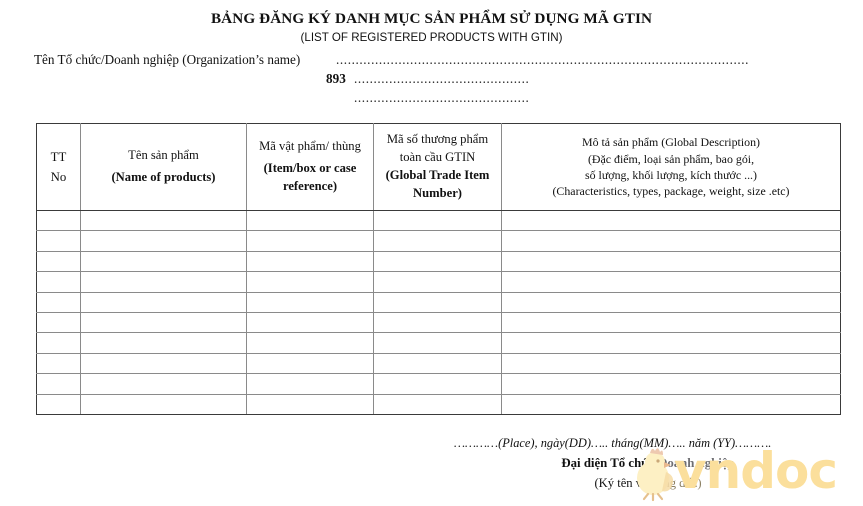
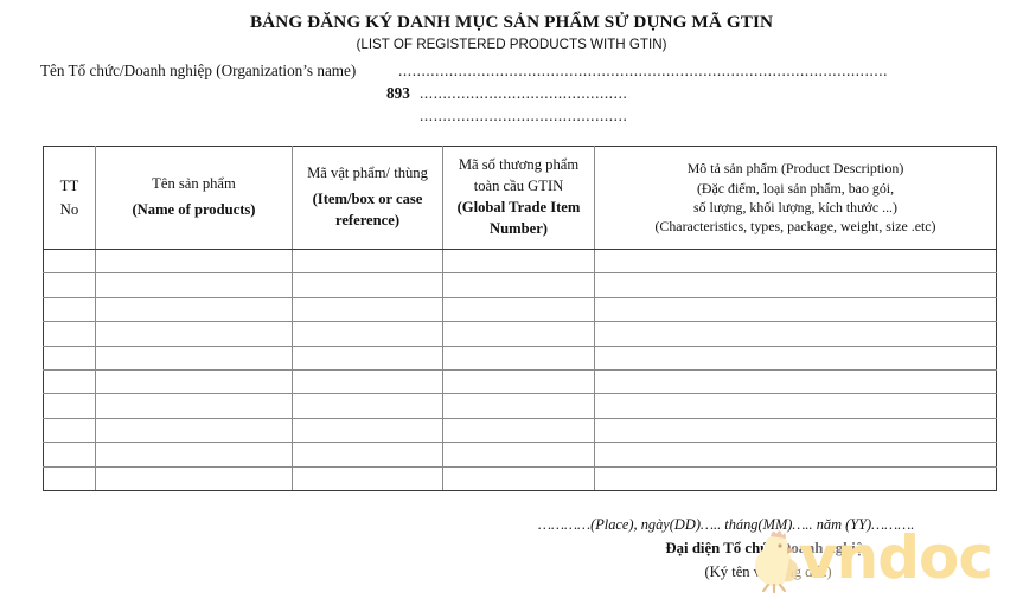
  BẢNG ĐĂNG KÝ DANH MỤC SẢN PHẨM SỬ DỤNG MÃ GTIN
  (LIST OF REGISTERED PRODUCTS WITH GTIN)
  Tên Tổ chức/Doanh nghiệp (Organization’s name)
  ..........................................................................................................
  893
  .............................................
  .............................................
- TT No	Tên sản phẩm (Name of products)	Mã vật phẩm/ thùng (Item/box or case reference)	Mã số thương phẩm toàn cầu GTIN (Global Trade Item Number)	Mô tả sản phẩm (Global Description) (Đặc điểm, loại sản phẩm, bao gói, số lượng, khối lượng, kích thước ...) (Characteristics, types, package, weight, size .etc)
+ TT No	Tên sản phẩm (Name of products)	Mã vật phẩm/ thùng (Item/box or case reference)	Mã số thương phẩm toàn cầu GTIN (Global Trade Item Number)	Mô tả sản phẩm (Product Description) (Đặc điểm, loại sản phẩm, bao gói, số lượng, khối lượng, kích thước ...) (Characteristics, types, package, weight, size .etc)
  …………(Place), ngày(DD)….. tháng(MM)….. năm (YY)……….
  Đại diện Tổ chứ oanh nghiệp
  vndoc
